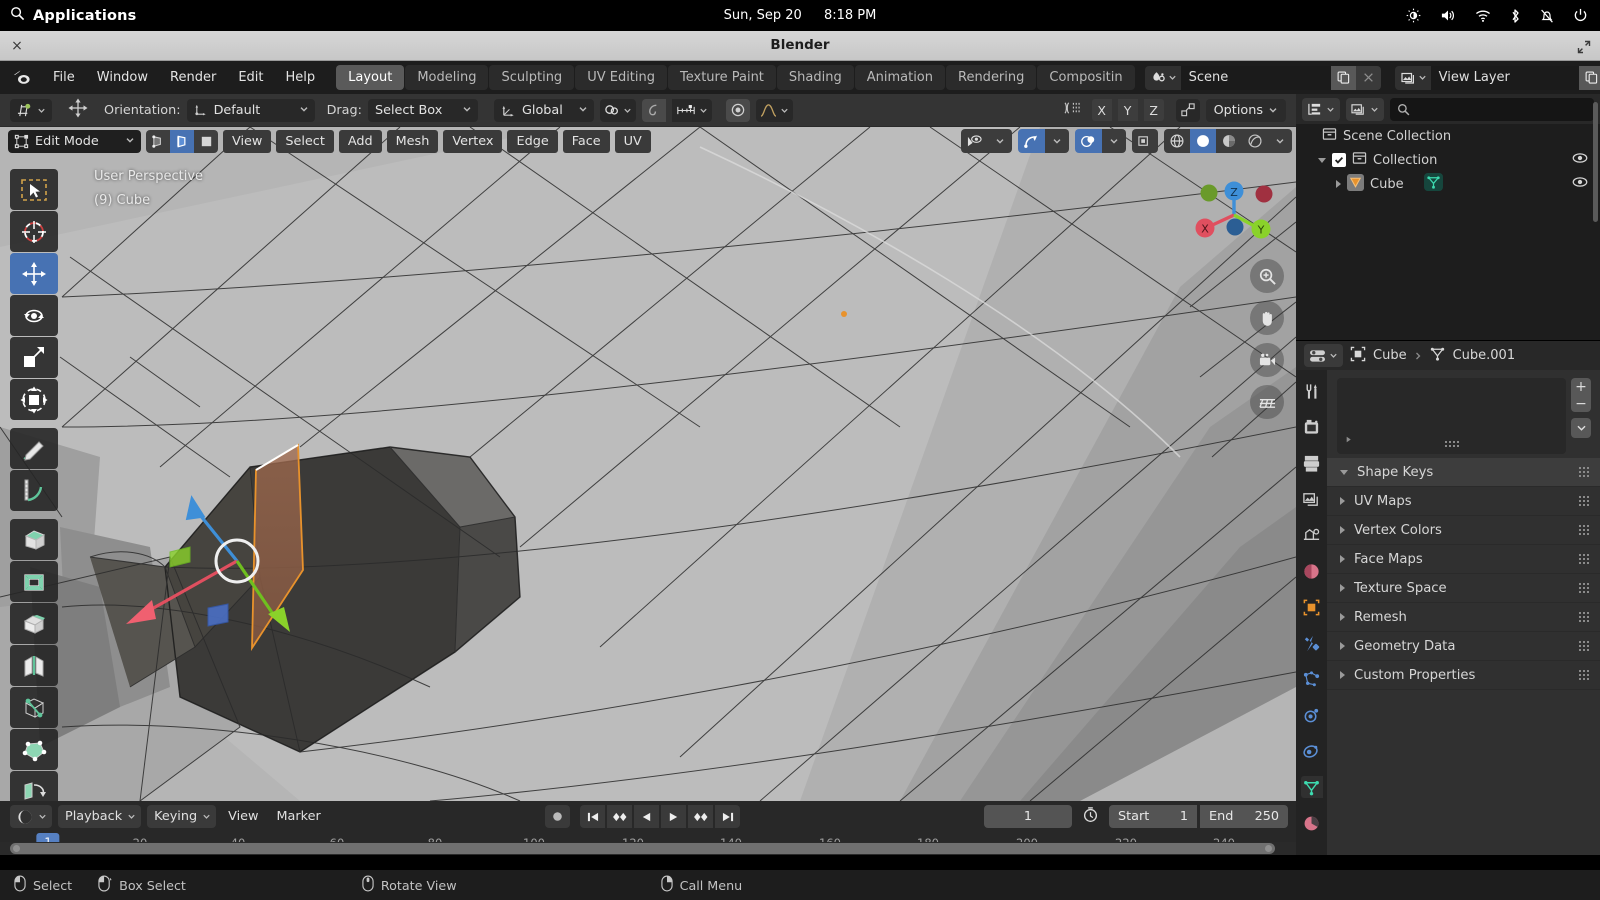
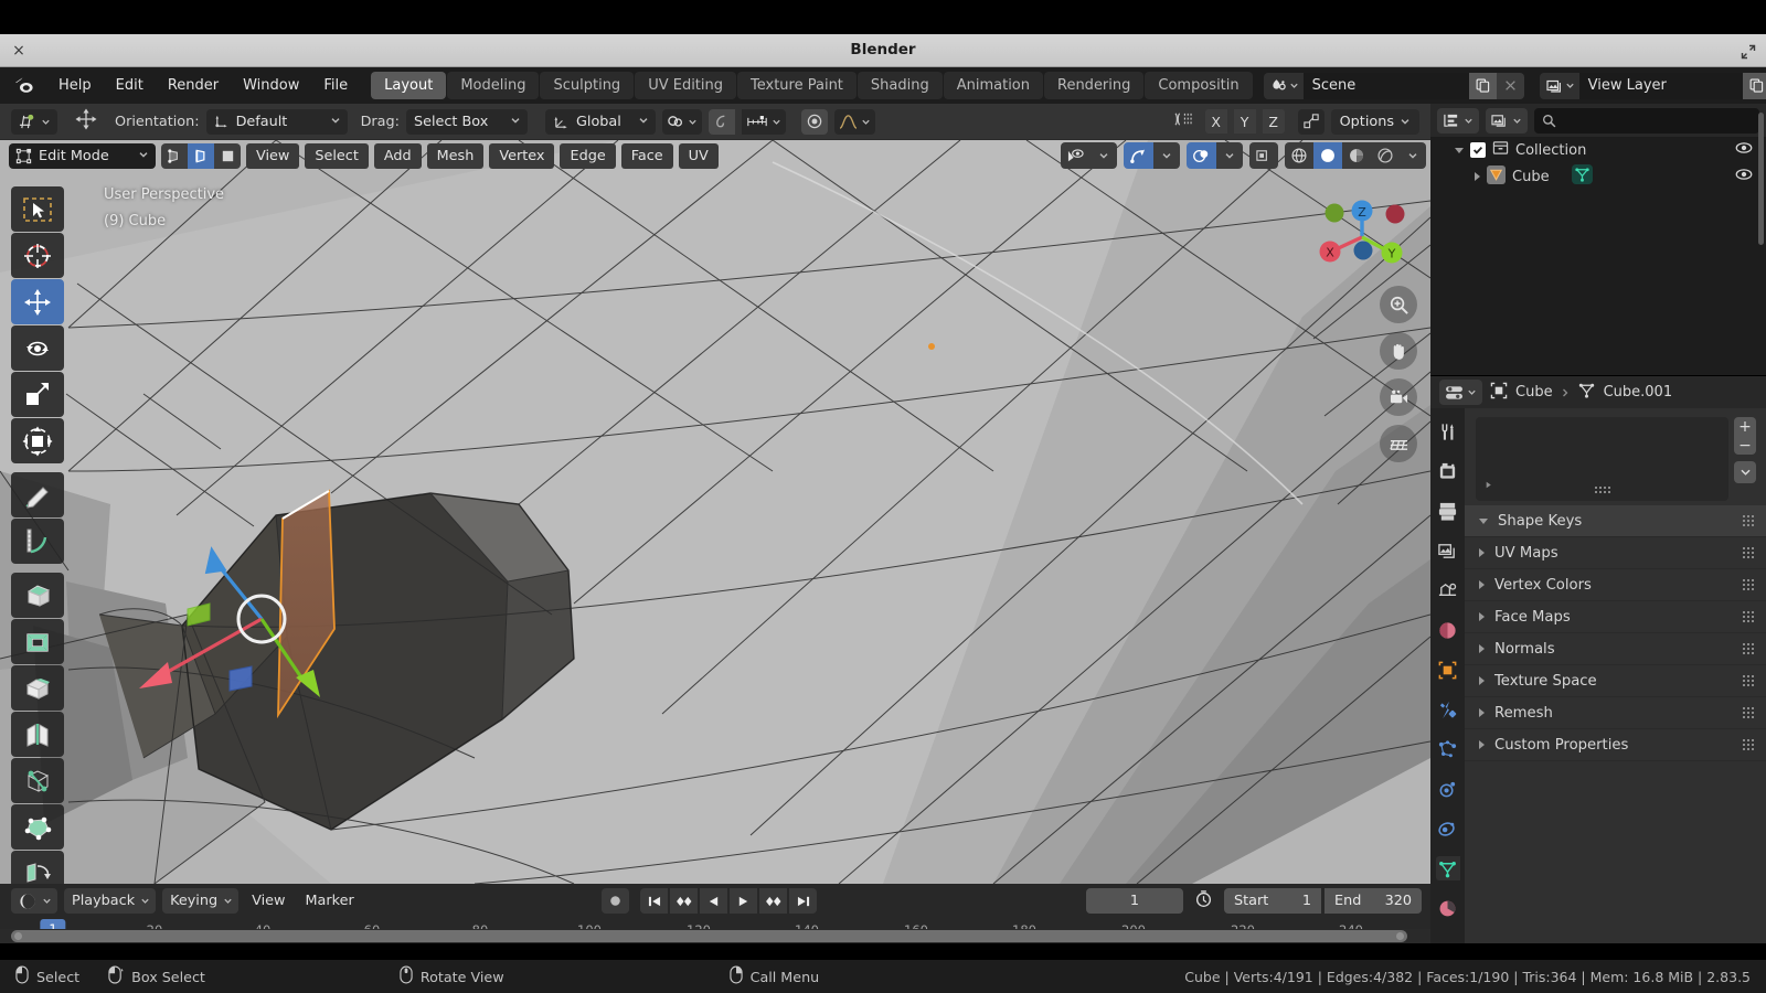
- Applications
- Sun, Sep 20 8:18 PM
  ×
  Blender
- File
+ Help
- Window
+ Edit
  Render
- Edit
+ Window
- Help
+ File
  Layout
  Modeling
  Sculpting
  UV Editing
  Texture Paint
  Shading
  Animation
  Rendering
  Compositin
  Scene
  View Layer
  Orientation:
  Default
  Drag:
  Select Box
  Global
  X
  Y
  Z
  Options
  User Perspective
  (9) Cube
  Z
  X
  Y
  Edit Mode
  View
  Select
  Add
  Mesh
  Vertex
  Edge
  Face
  UV
- Scene Collection
  Collection
  Cube
  Cube
  Cube.001
  +
  −
  Shape Keys
  UV Maps
  Vertex Colors
  Face Maps
+ Normals
  Texture Space
  Remesh
- Geometry Data
  Custom Properties
  Playback
  Keying
  View
  Marker
  1
  Start
  1
  End
- 250
+ 320
  Select
  Box Select
  Rotate View
  Call Menu
+ Cube | Verts:4/191 | Edges:4/382 | Faces:1/190 | Tris:364 | Mem: 16.8 MiB | 2.83.5
